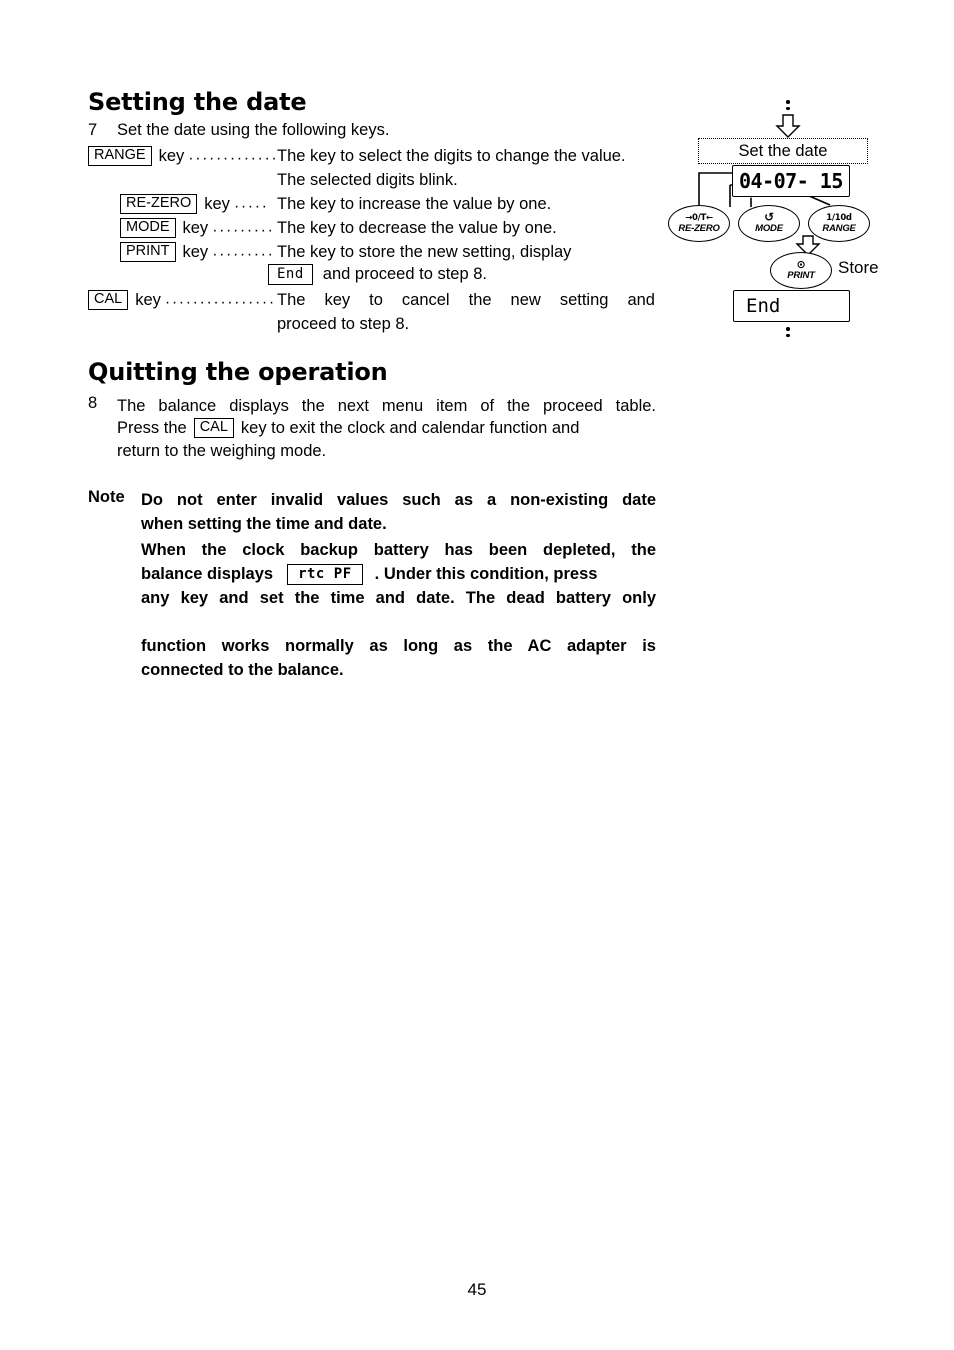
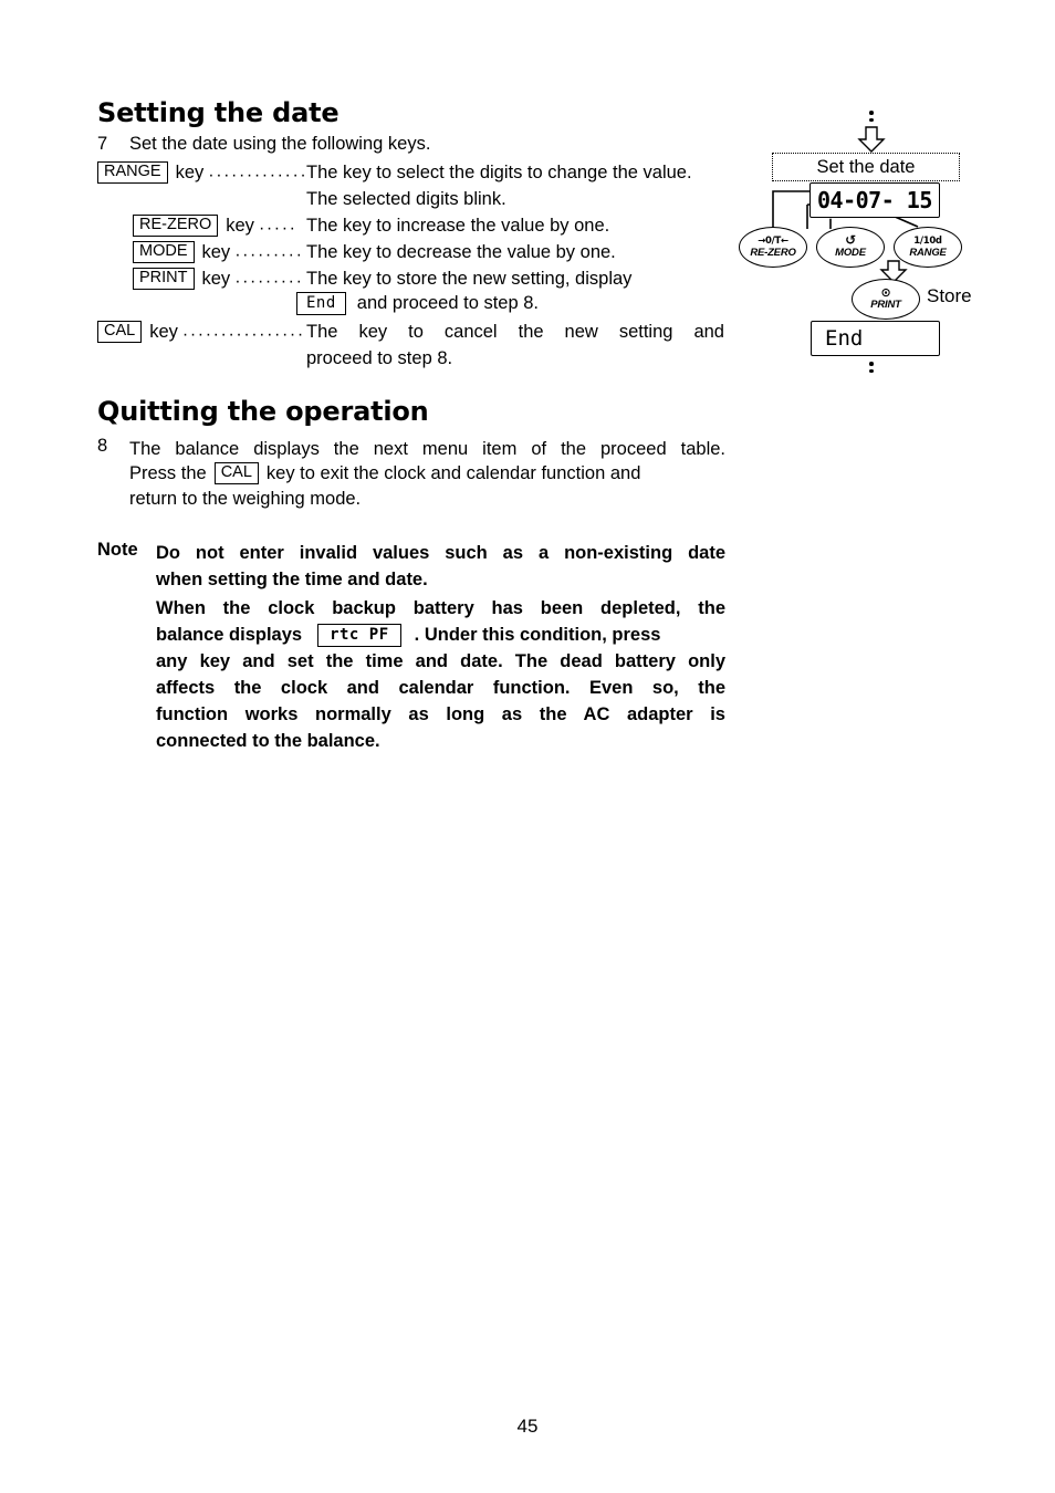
  Setting the date
  7
  Set the date using the following keys.
  RANGE
  key
  ·············
  The key to select the digits to change the value.
  The selected digits blink.
  RE-ZERO
  key
  ·····
  The key to increase the value by one.
  MODE
  key
  ·········
  The key to decrease the value by one.
  PRINT
  key
  ·········
  The key to store the new setting, display
  End
  and proceed to step 8.
  CAL
  key
  ················
  The key to cancel the new setting and
  proceed to step 8.
  Quitting the operation
  8
  The balance displays the next menu item of the proceed table.
  Press the
  CAL
  key to exit the clock and calendar function and
  return to the weighing mode.
  Note
  Do not enter invalid values such as a non-existing date
  when setting the time and date.
  When the clock backup battery has been depleted, the
  balance displays
  rtc PF
  . Under this condition, press
  any key and set the time and date. The dead battery only
+ affects the clock and calendar function. Even so, the
  function works normally as long as the AC adapter is
  connected to the balance.
  45
  Set the date
  04-07- 15
  →0/T←
  RE-ZERO
  ↺
  MODE
  1/10d
  RANGE
  ⊙
  PRINT
  Store
  End
